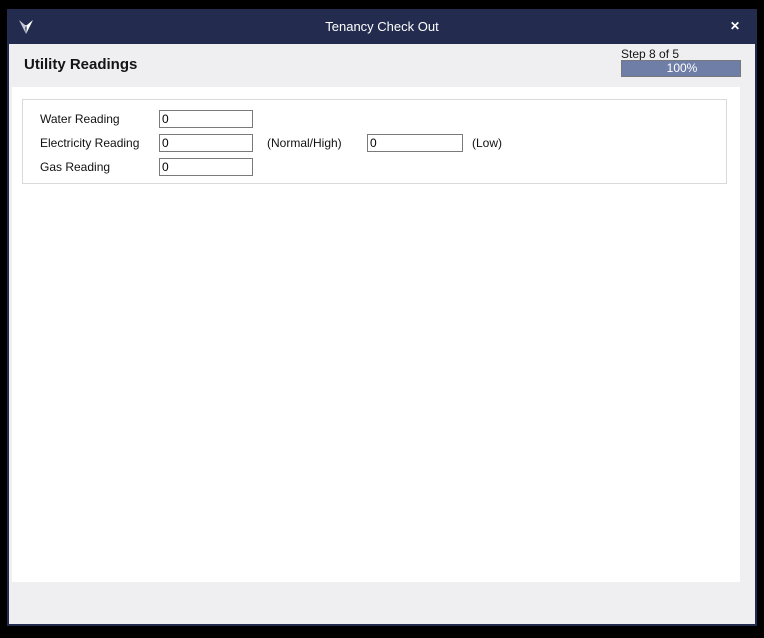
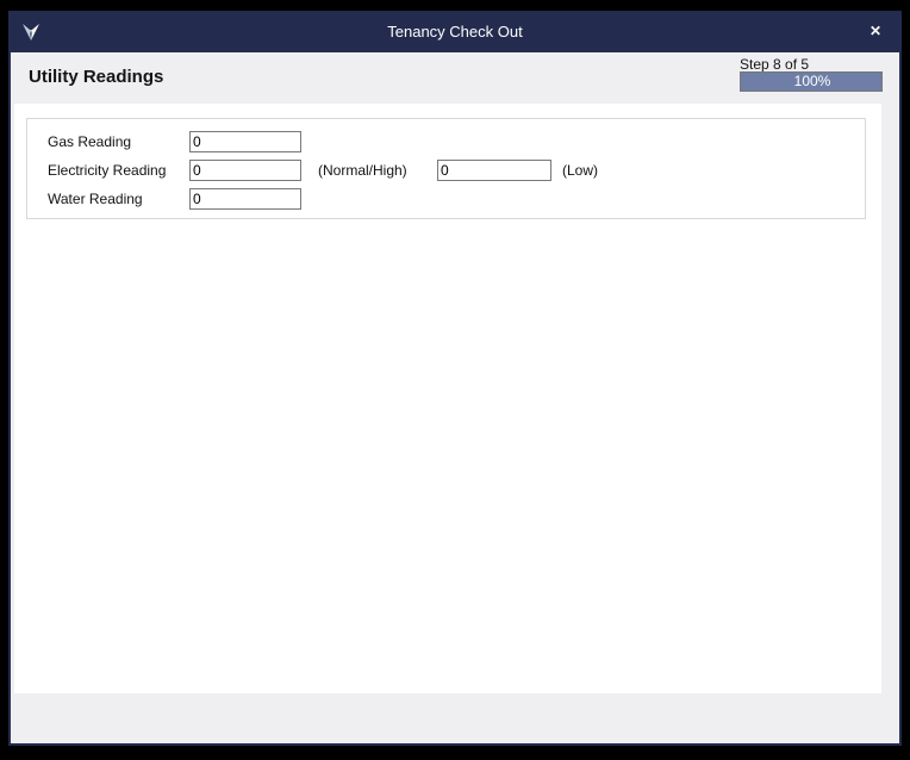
  Tenancy Check Out
  ✕
  Utility Readings
  Step 8 of 5
  100%
- Water Reading
+ Gas Reading
  0
  Electricity Reading
  0
  (Normal/High)
  0
  (Low)
- Gas Reading
+ Water Reading
  0
